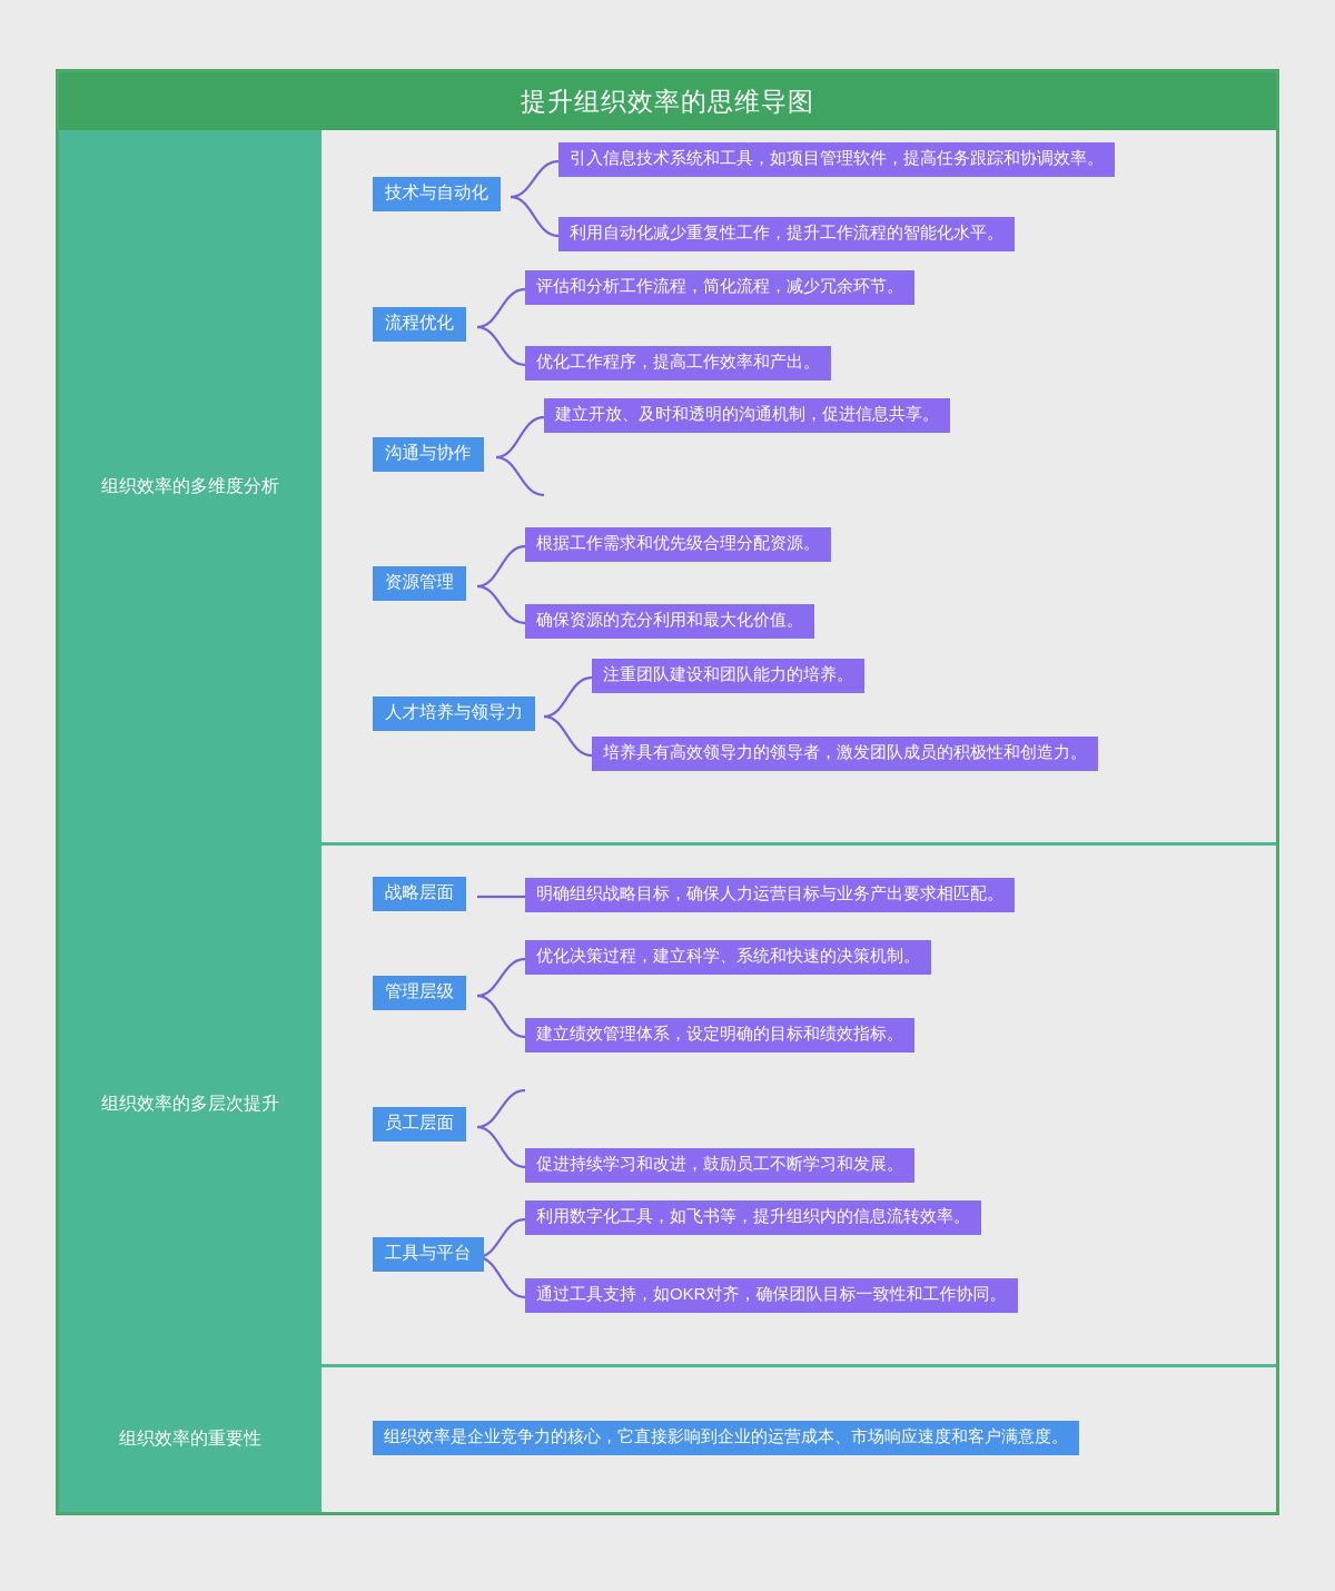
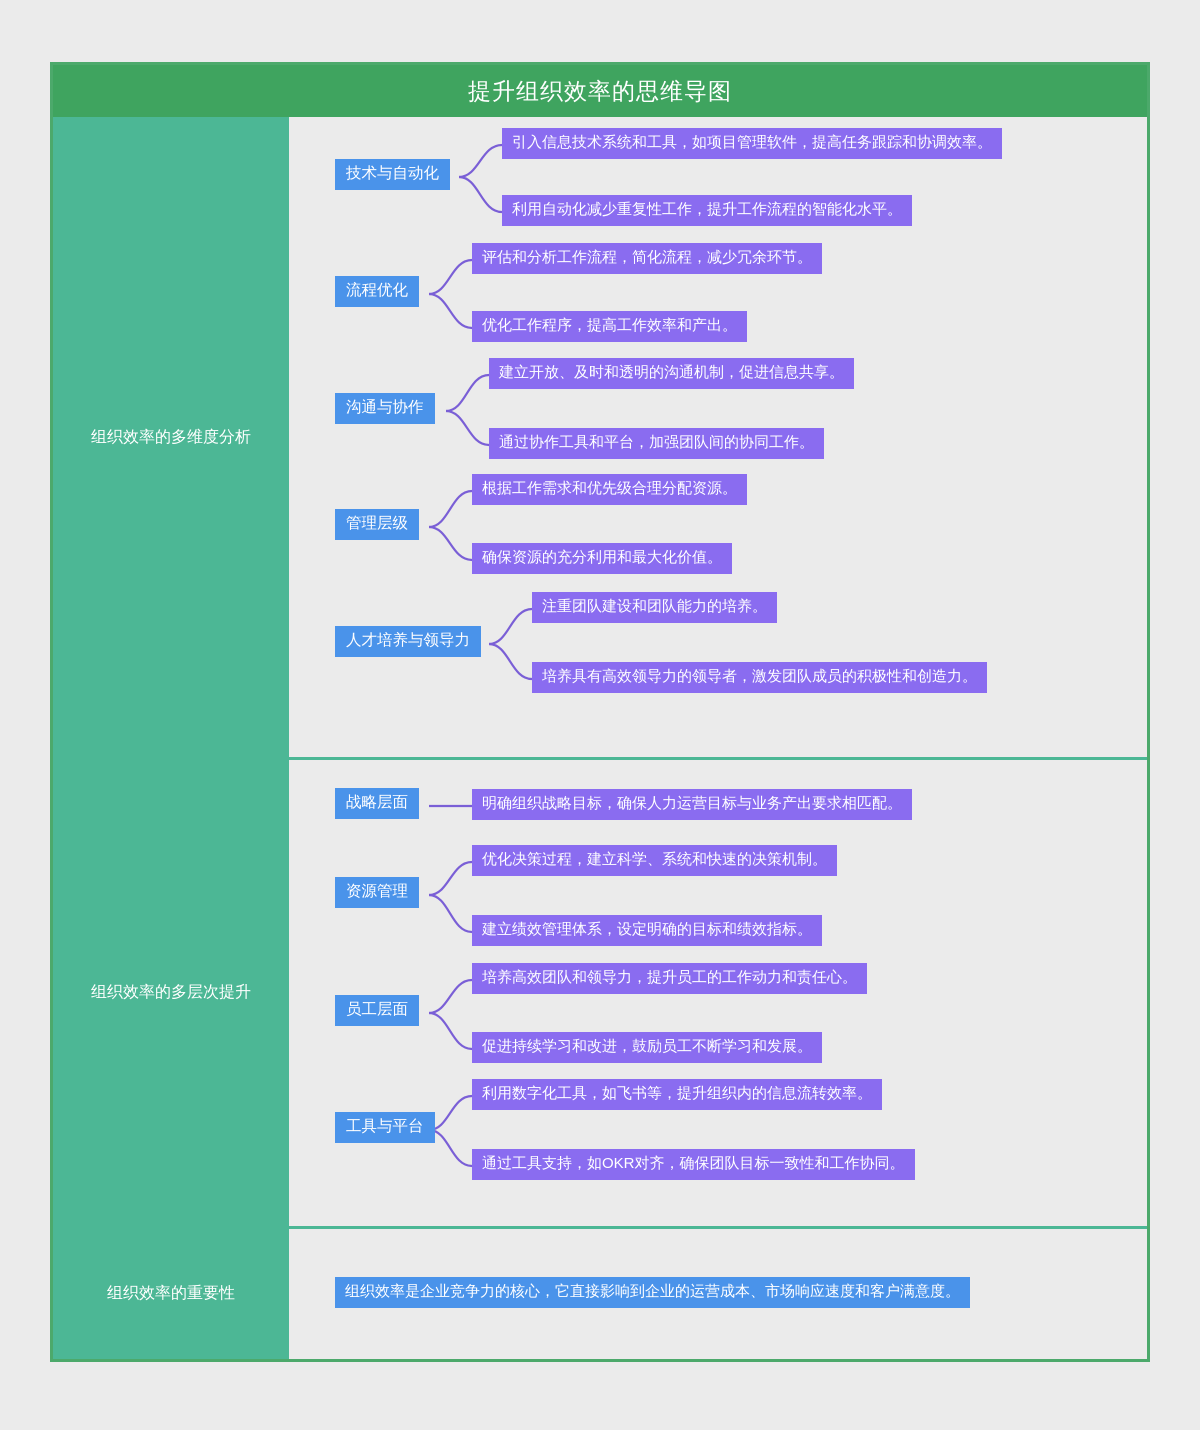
  提升组织效率的思维导图
  组织效率的多维度分析
  技术与自动化
  引入信息技术系统和工具，如项目管理软件，提高任务跟踪和协调效率。
  利用自动化减少重复性工作，提升工作流程的智能化水平。
  流程优化
  评估和分析工作流程，简化流程，减少冗余环节。
  优化工作程序，提高工作效率和产出。
  沟通与协作
  建立开放、及时和透明的沟通机制，促进信息共享。
+ 通过协作工具和平台，加强团队间的协同工作。
- 资源管理
+ 管理层级
  根据工作需求和优先级合理分配资源。
  确保资源的充分利用和最大化价值。
  人才培养与领导力
  注重团队建设和团队能力的培养。
  培养具有高效领导力的领导者，激发团队成员的积极性和创造力。
  组织效率的多层次提升
  战略层面
  明确组织战略目标，确保人力运营目标与业务产出要求相匹配。
- 管理层级
+ 资源管理
  优化决策过程，建立科学、系统和快速的决策机制。
  建立绩效管理体系，设定明确的目标和绩效指标。
  员工层面
+ 培养高效团队和领导力，提升员工的工作动力和责任心。
  促进持续学习和改进，鼓励员工不断学习和发展。
  工具与平台
  利用数字化工具，如飞书等，提升组织内的信息流转效率。
  通过工具支持，如OKR对齐，确保团队目标一致性和工作协同。
  组织效率的重要性
  组织效率是企业竞争力的核心，它直接影响到企业的运营成本、市场响应速度和客户满意度。
